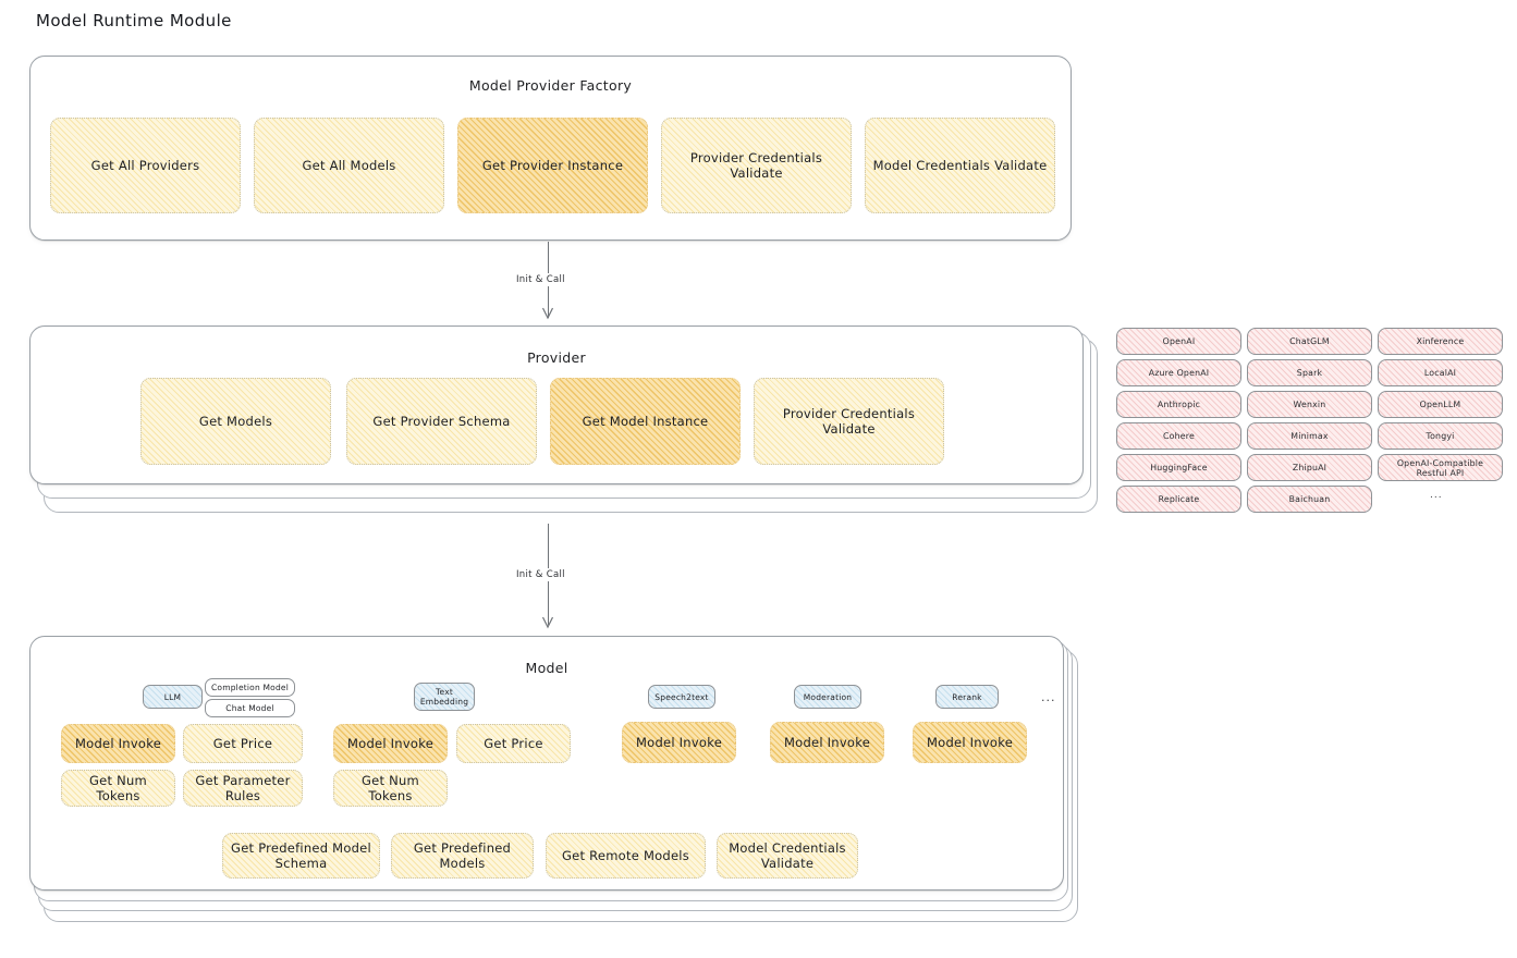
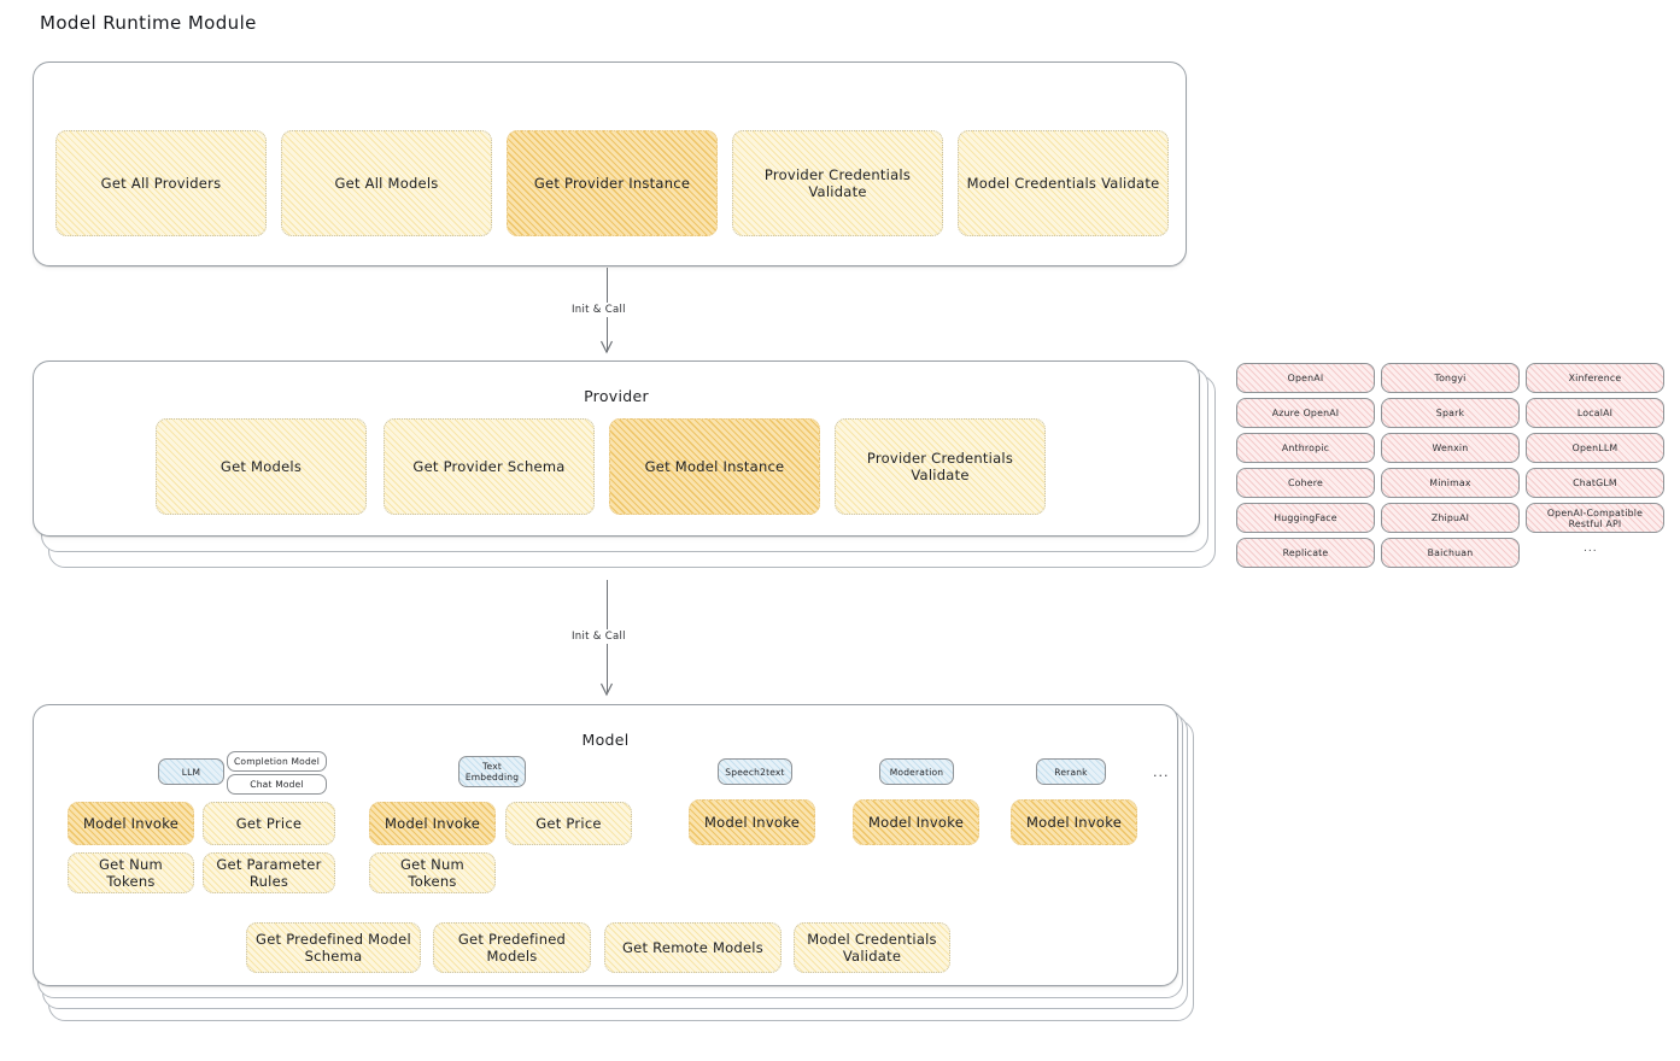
  Model Runtime Module
- Model Provider Factory
  Get All Providers
  Get All Models
  Get Provider Instance
  Provider Credentials Validate
  Model Credentials Validate
  Init & Call
  Provider
  Get Models
  Get Provider Schema
  Get Model Instance
  Provider Credentials Validate
  OpenAI
  Azure OpenAI
  Anthropic
  Cohere
  HuggingFace
  Replicate
- ChatGLM
+ Tongyi
  Spark
  Wenxin
  Minimax
  ZhipuAI
  Baichuan
  Xinference
  LocalAI
  OpenLLM
- Tongyi
+ ChatGLM
  OpenAI-Compatible Restful API
  ...
  Init & Call
  Model
  LLM
  Completion Model
  Chat Model
  Model Invoke
  Get Price
  Get Num Tokens
  Get Parameter Rules
  Text Embedding
  Model Invoke
  Get Price
  Get Num Tokens
  Speech2text
  Model Invoke
  Moderation
  Model Invoke
  Rerank
  Model Invoke
  ...
  Get Predefined Model Schema
  Get Predefined Models
  Get Remote Models
  Model Credentials Validate
